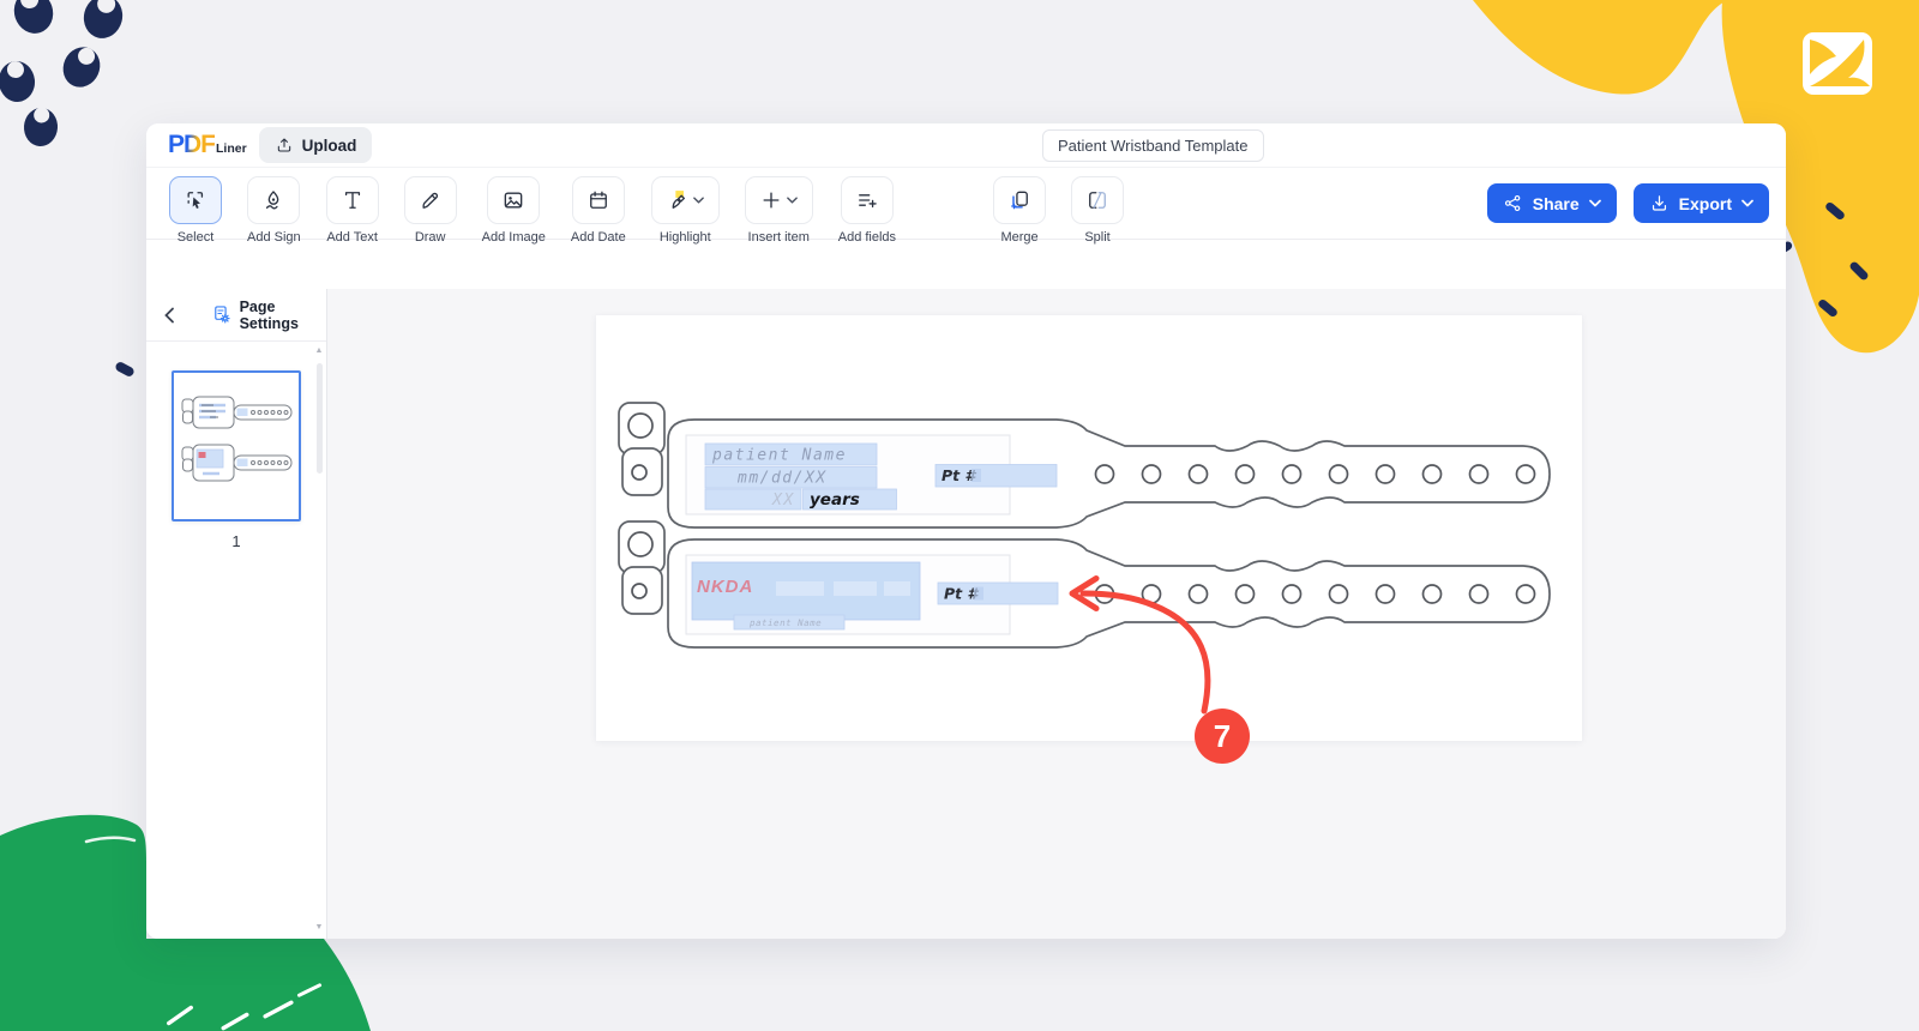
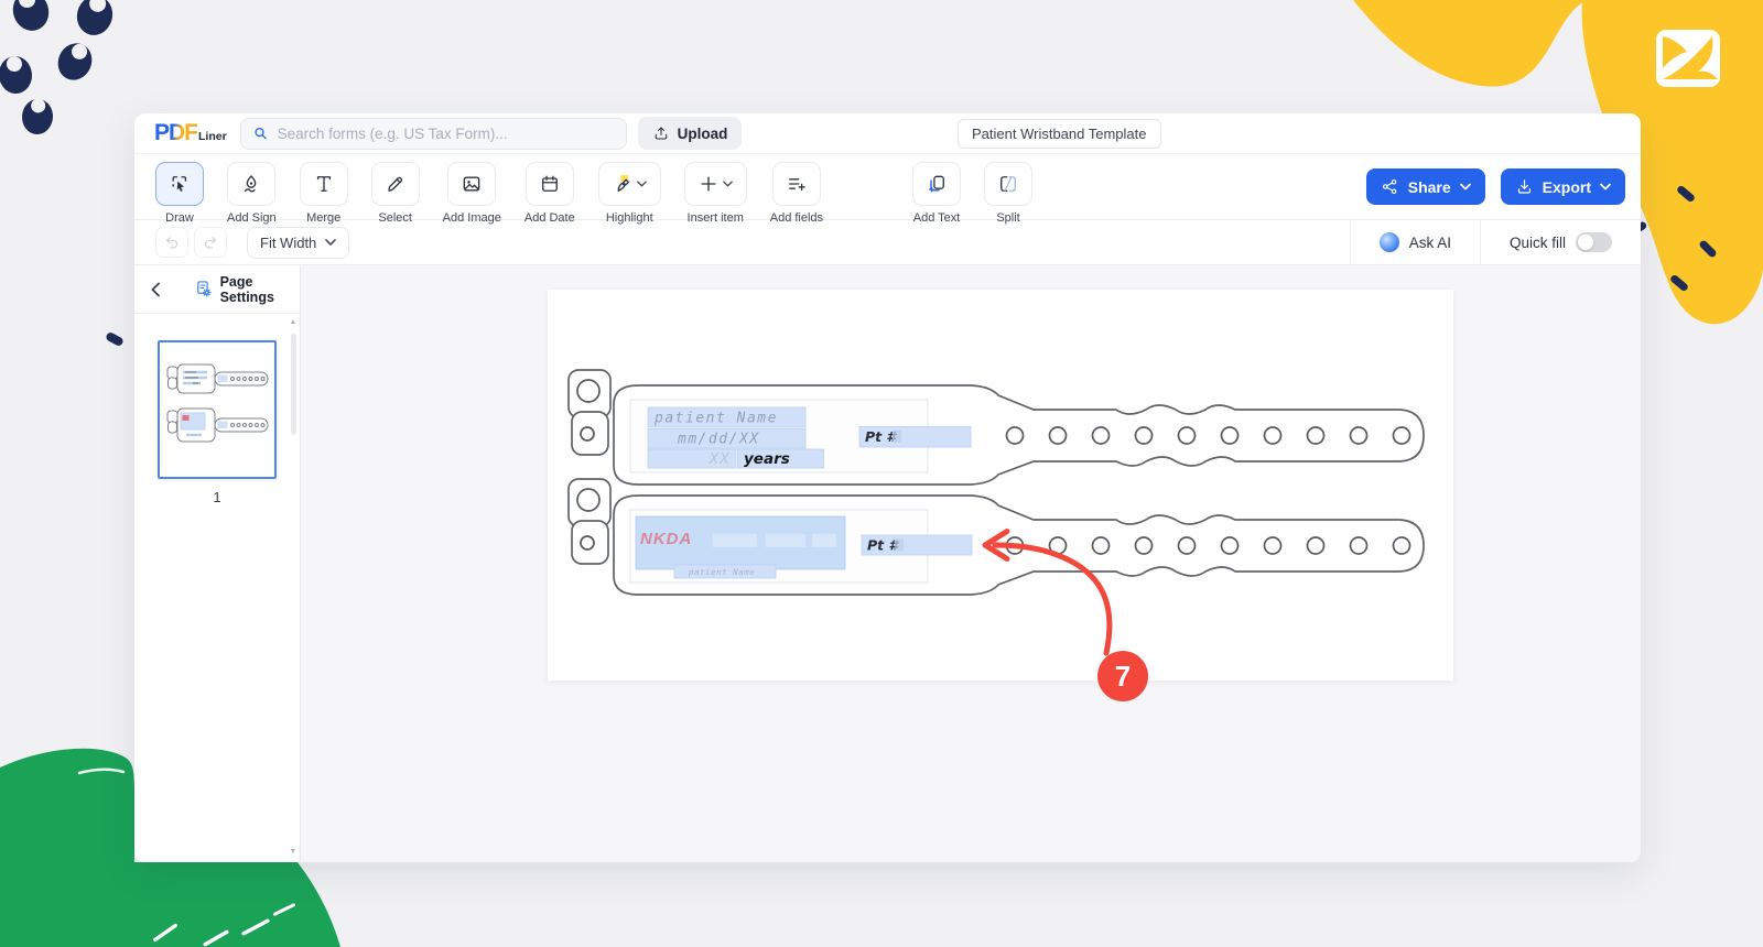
  PDF
  Liner
+ Search forms (e.g. US Tax Form)...
  Upload
  Patient Wristband Template
- Select
+ Draw
  Add Sign
- Add Text
+ Merge
- Draw
+ Select
  Add Image
  Add Date
  Highlight
  Insert item
  Add fields
- Merge
+ Add Text
  Split
  Share
  Export
+ Fit Width
+ Ask AI
+ Quick fill
  Page Settings
  1
  patient Name
  mm/dd/XX
  XX
  years
  Pt #
  NKDA
  patient Name
  Pt #
  7
